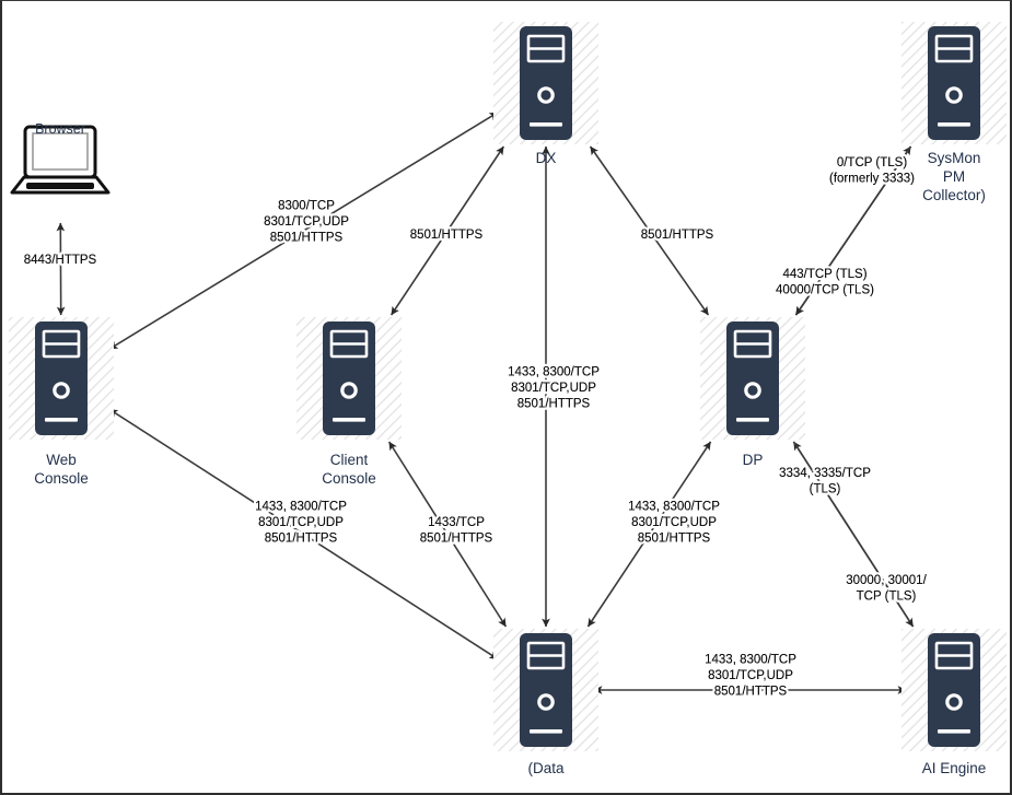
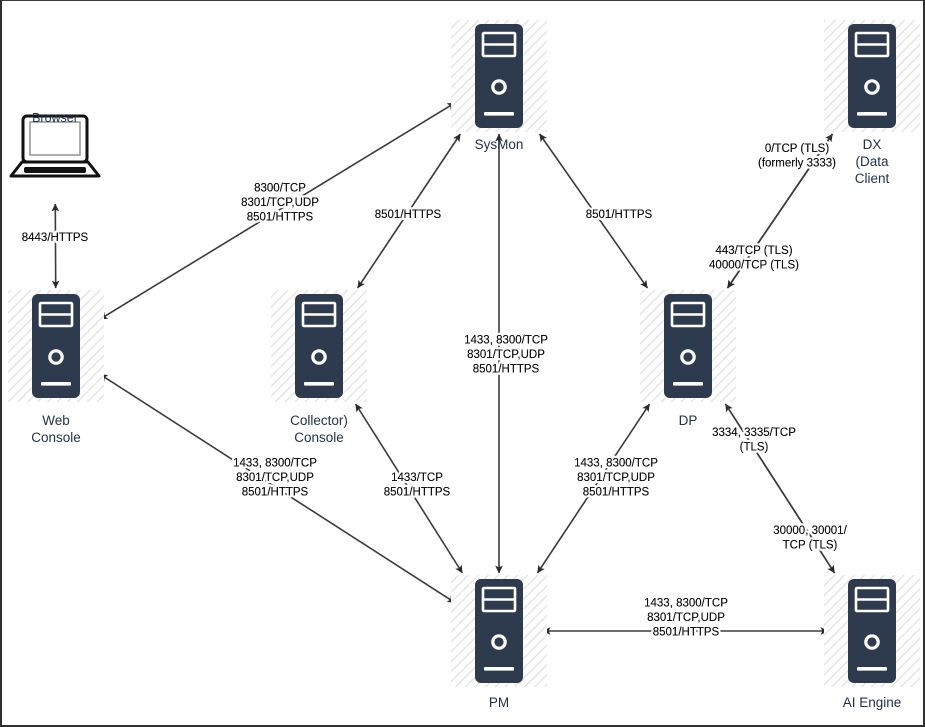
  Browser
  Web
  Console
- Client
+ Collector)
  Console
- DX
+ SysMon
  DP
- SysMon
+ DX
- PM
+ (Data
- Collector)
+ Client
- (Data
+ PM
  AI Engine
  8443/HTTPS
  8300/TCP
  8301/TCP,UDP
  8501/HTTPS
  8501/HTTPS
  8501/HTTPS
  1433, 8300/TCP
  8301/TCP,UDP
  8501/HTTPS
  0/TCP (TLS)
  (formerly 3333)
  443/TCP (TLS)
  40000/TCP (TLS)
  1433, 8300/TCP
  8301/TCP,UDP
  8501/HTTPS
  1433/TCP
  8501/HTTPS
  1433, 8300/TCP
  8301/TCP,UDP
  8501/HTTPS
  3334, 3335/TCP
  (TLS)
  30000, 30001/
  TCP (TLS)
  1433, 8300/TCP
  8301/TCP,UDP
  8501/HTTPS
